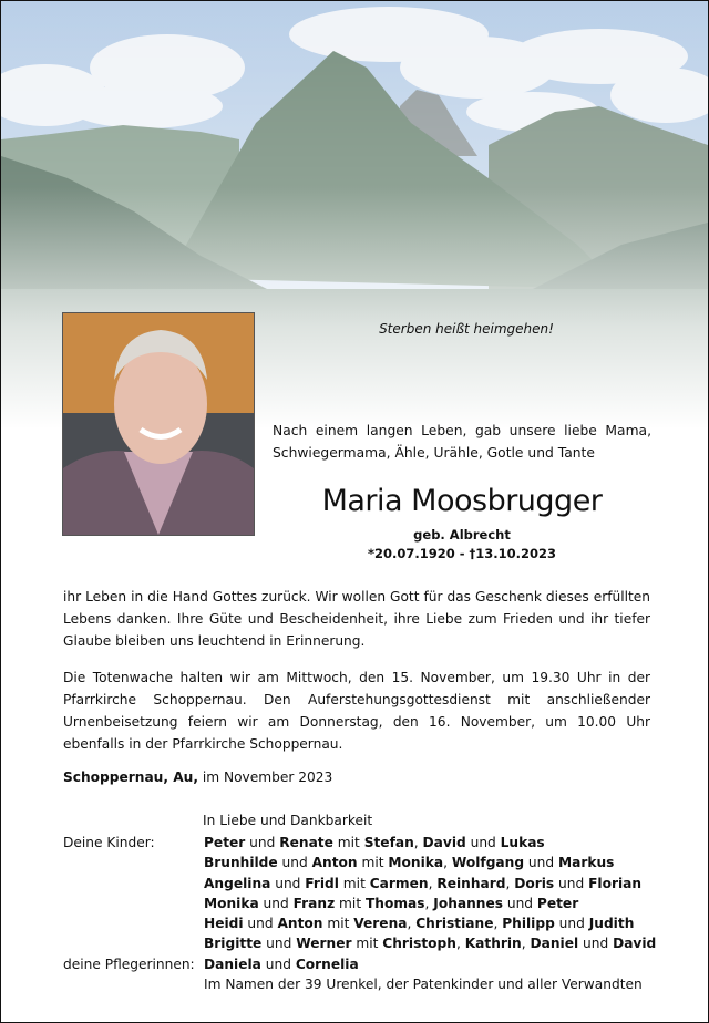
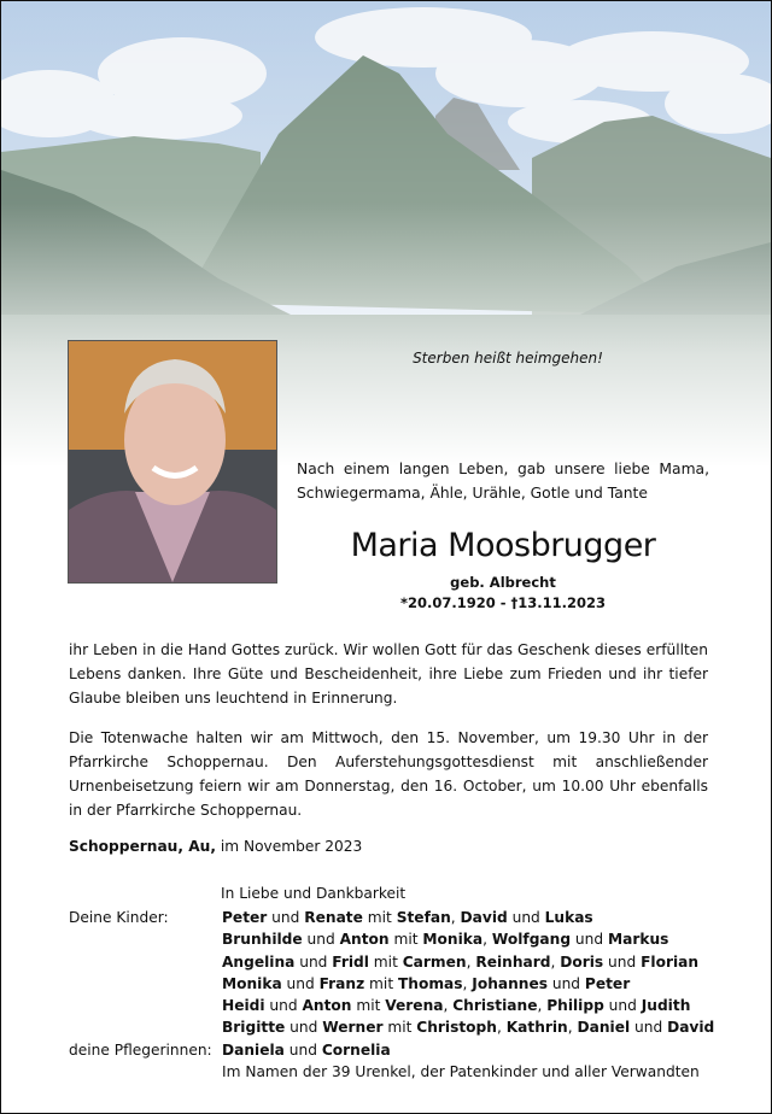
  Sterben heißt heimgehen!
  Nach einem langen Leben, gab unsere liebe Mama, Schwiegermama, Ähle, Urähle, Gotle und Tante
  Maria Moosbrugger
  geb. Albrecht
- *20.07.1920 - †13.10.2023
+ *20.07.1920 - †13.11.2023
  ihr Leben in die Hand Gottes zurück. Wir wollen Gott für das Geschenk dieses erfüllten Lebens danken. Ihre Güte und Bescheidenheit, ihre Liebe zum Frieden und ihr tiefer Glaube bleiben uns leuchtend in Erinnerung.
- Die Totenwache halten wir am Mittwoch, den 15. November, um 19.30 Uhr in der Pfarrkirche Schoppernau. Den Auferstehungsgottesdienst mit anschließender Urnenbeisetzung feiern wir am Donnerstag, den 16. November, um 10.00 Uhr ebenfalls in der Pfarrkirche Schoppernau.
+ Die Totenwache halten wir am Mittwoch, den 15. November, um 19.30 Uhr in der Pfarrkirche Schoppernau. Den Auferstehungsgottesdienst mit anschließender Urnenbeisetzung feiern wir am Donnerstag, den 16. October, um 10.00 Uhr ebenfalls in der Pfarrkirche Schoppernau.
  Schoppernau, Au, im November 2023
  In Liebe und Dankbarkeit
  Deine Kinder:
  Peter und Renate mit Stefan, David und Lukas
  Brunhilde und Anton mit Monika, Wolfgang und Markus
  Angelina und Fridl mit Carmen, Reinhard, Doris und Florian
  Monika und Franz mit Thomas, Johannes und Peter
  Heidi und Anton mit Verena, Christiane, Philipp und Judith
  Brigitte und Werner mit Christoph, Kathrin, Daniel und David
  deine Pflegerinnen:
  Daniela und Cornelia
  Im Namen der 39 Urenkel, der Patenkinder und aller Verwandten
